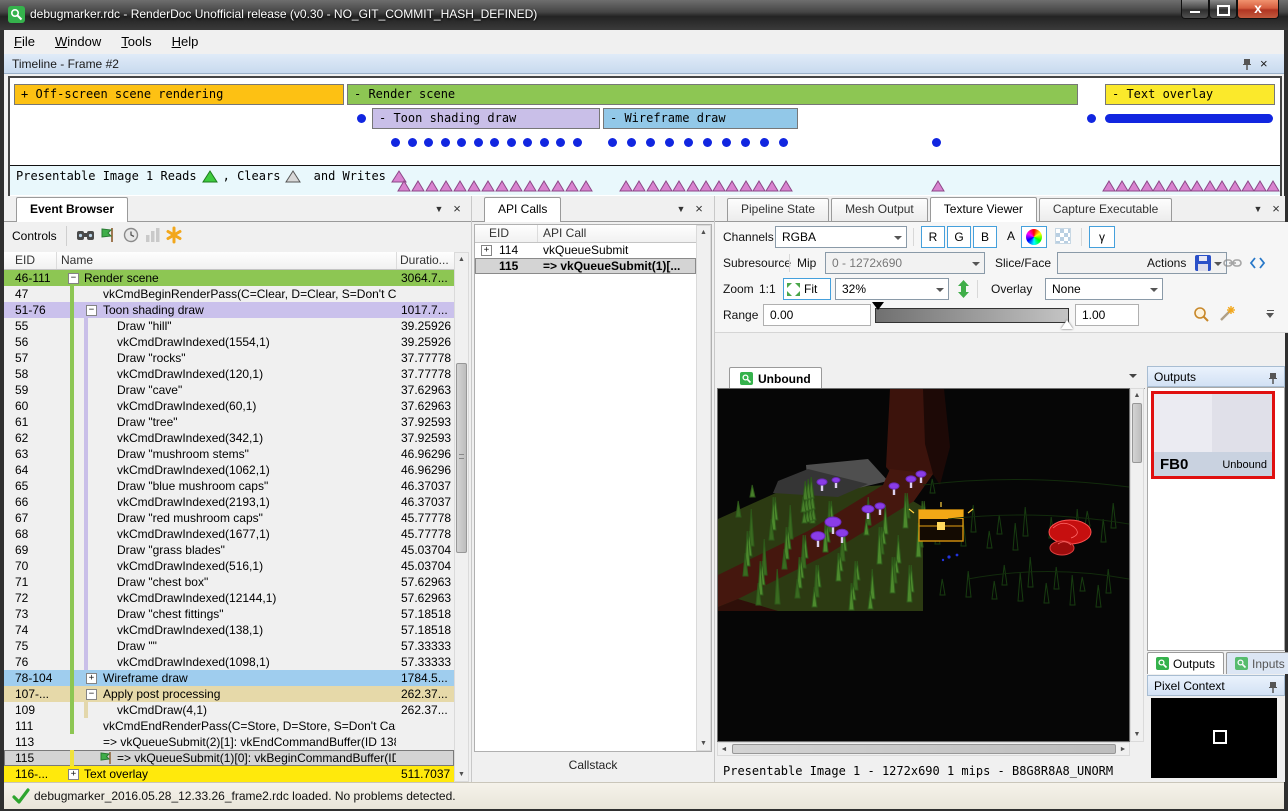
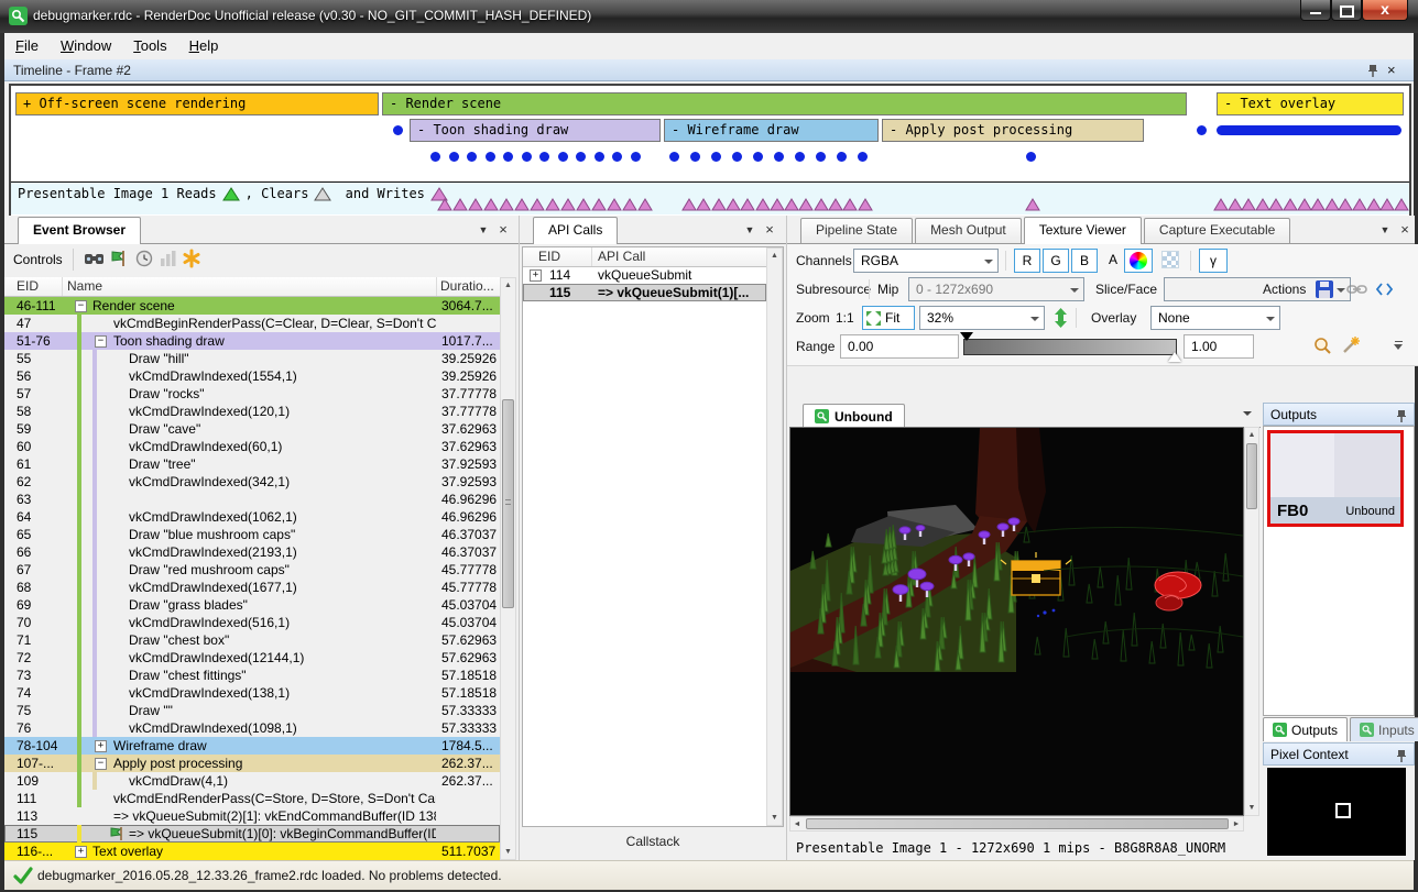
  debugmarker.rdc - RenderDoc Unofficial release (v0.30 - NO_GIT_COMMIT_HASH_DEFINED)
  x
  File Window Tools Help
  Timeline - Frame #2
  ×
  Presentable Image 1 Reads
  , Clears
  and Writes
  + Off-screen scene rendering
  - Render scene
  - Text overlay
  - Toon shading draw
  - Wireframe draw
+ - Apply post processing
  Event Browser
  ▼
  ×
  Controls
  EID
  Name
  Duratio...
  46-111
  −
  Render scene
  3064.7...
  47
  vkCmdBeginRenderPass(C=Clear, D=Clear, S=Don't C
  51-76
  −
  Toon shading draw
  1017.7...
  55
  Draw "hill"
  39.25926
  56
  vkCmdDrawIndexed(1554,1)
  39.25926
  57
  Draw "rocks"
  37.77778
  58
  vkCmdDrawIndexed(120,1)
  37.77778
  59
  Draw "cave"
  37.62963
  60
  vkCmdDrawIndexed(60,1)
  37.62963
  61
  Draw "tree"
  37.92593
  62
  vkCmdDrawIndexed(342,1)
  37.92593
  63
- Draw "mushroom stems"
  46.96296
  64
  vkCmdDrawIndexed(1062,1)
  46.96296
  65
  Draw "blue mushroom caps"
  46.37037
  66
  vkCmdDrawIndexed(2193,1)
  46.37037
  67
  Draw "red mushroom caps"
  45.77778
  68
  vkCmdDrawIndexed(1677,1)
  45.77778
  69
  Draw "grass blades"
  45.03704
  70
  vkCmdDrawIndexed(516,1)
  45.03704
  71
  Draw "chest box"
  57.62963
  72
  vkCmdDrawIndexed(12144,1)
  57.62963
  73
  Draw "chest fittings"
  57.18518
  74
  vkCmdDrawIndexed(138,1)
  57.18518
  75
  Draw ""
  57.33333
  76
  vkCmdDrawIndexed(1098,1)
  57.33333
  78-104
  +
  Wireframe draw
  1784.5...
  107-...
  −
  Apply post processing
  262.37...
  109
  vkCmdDraw(4,1)
  262.37...
  111
  vkCmdEndRenderPass(C=Store, D=Store, S=Don't Ca
  113
  => vkQueueSubmit(2)[1]: vkEndCommandBuffer(ID 13
  115
  => vkQueueSubmit(1)[0]: vkBeginCommandBuffer(ID
  116-...
  +
  Text overlay
  511.7037
  API Calls
  ▼
  ×
  EID
  API Call
  +
  114
  vkQueueSubmit
  115
  => vkQueueSubmit(1)[...
  Callstack
  Pipeline State
  Mesh Output
  Texture Viewer
  Capture Executable
  ▼
  ×
  Channels
  RGBA
  γ
  Subresource
  Mip
  0 - 1272x690
  Slice/Face
  Actions
  Zoom
  1:1
  Fit
  32%
  Overlay
  None
  Range
  0.00
  1.00
  R
  G
  B
  A
  Unbound
  Presentable Image 1 - 1272x690 1 mips - B8G8R8A8_UNORM
  Outputs
  FB0
  Unbound
  Outputs
  Inputs
  Pixel Context
  debugmarker_2016.05.28_12.33.26_frame2.rdc loaded. No problems detected.
